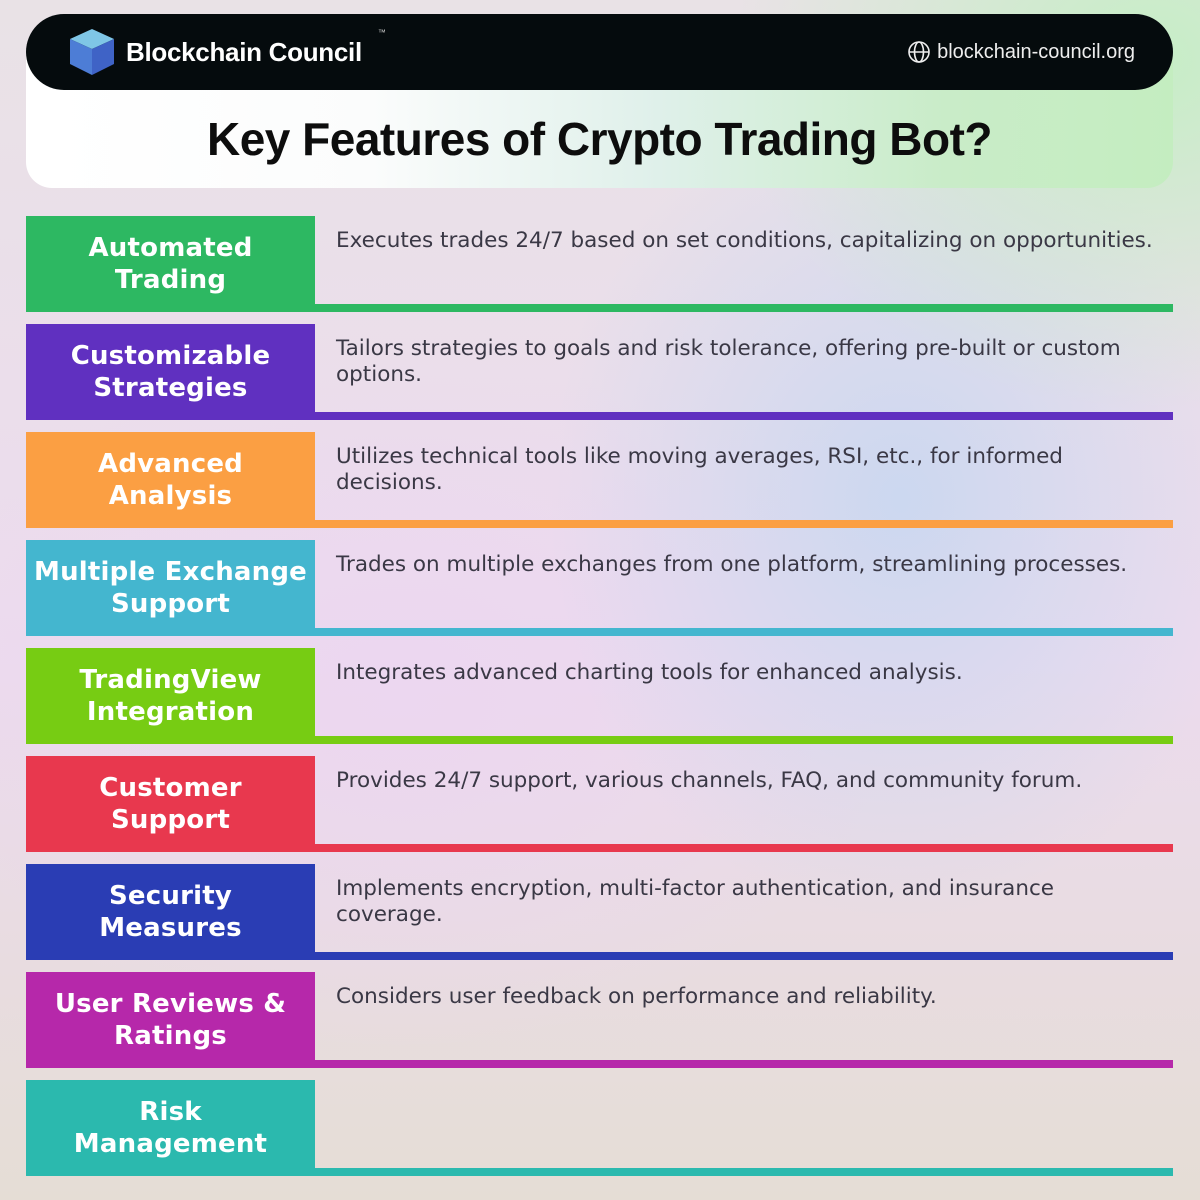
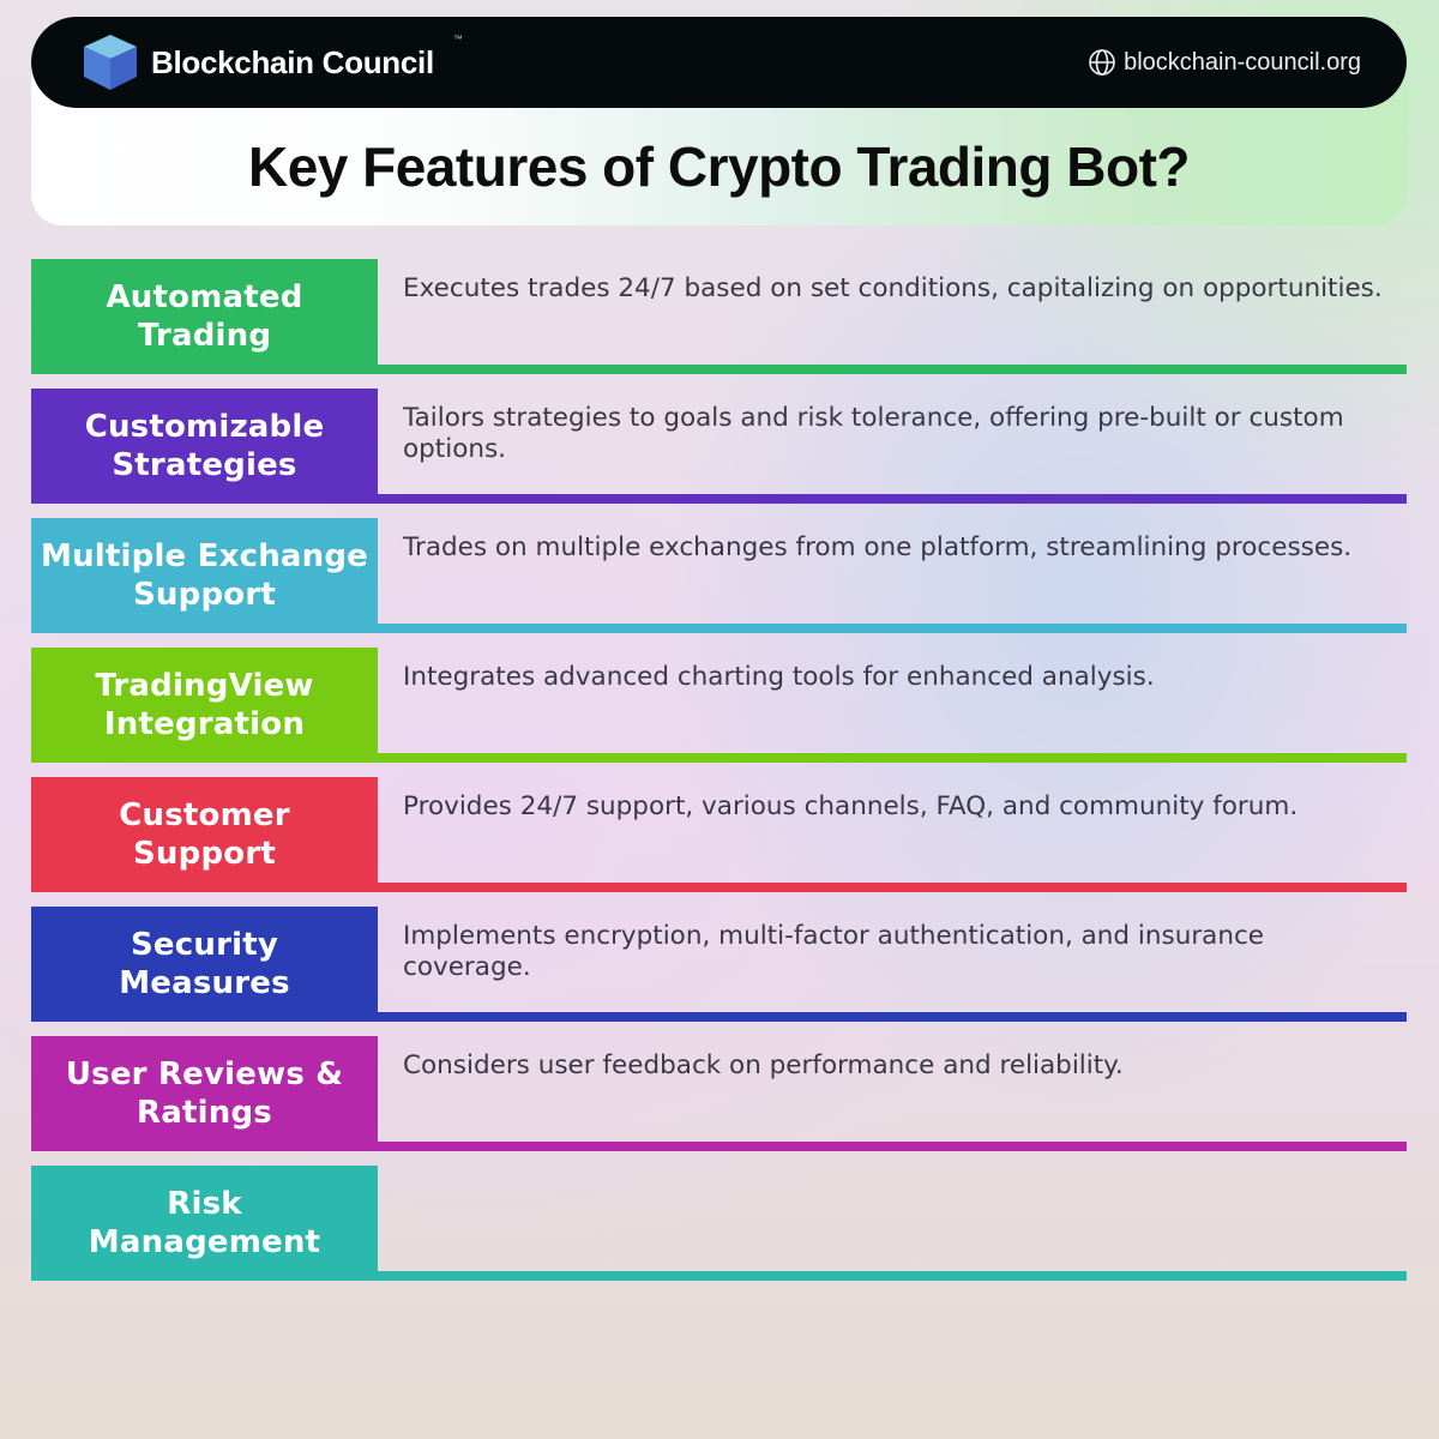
  Key Features of Crypto Trading Bot?
  Blockchain Council
  ™
  blockchain-council.org
  Automated
  Trading
  Executes trades 24/7 based on set conditions, capitalizing on opportunities.
  Customizable
  Strategies
  Tailors strategies to goals and risk tolerance, offering pre-built or custom options.
- Advanced
- Analysis
- Utilizes technical tools like moving averages, RSI, etc., for informed decisions.
  Multiple Exchange
  Support
  Trades on multiple exchanges from one platform, streamlining processes.
  TradingView
  Integration
  Integrates advanced charting tools for enhanced analysis.
  Customer
  Support
  Provides 24/7 support, various channels, FAQ, and community forum.
  Security
  Measures
  Implements encryption, multi-factor authentication, and insurance coverage.
  User Reviews &
  Ratings
  Considers user feedback on performance and reliability.
  Risk
  Management
